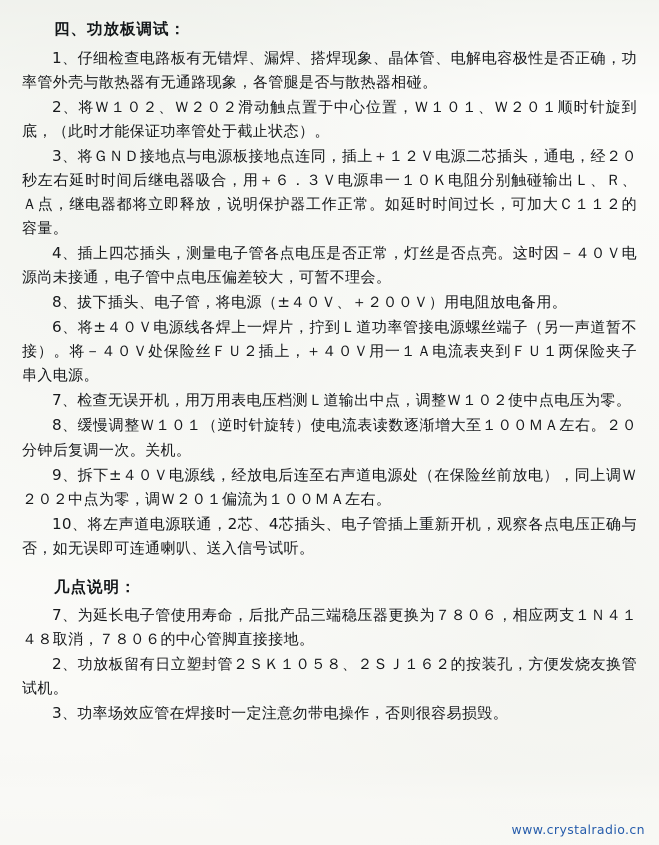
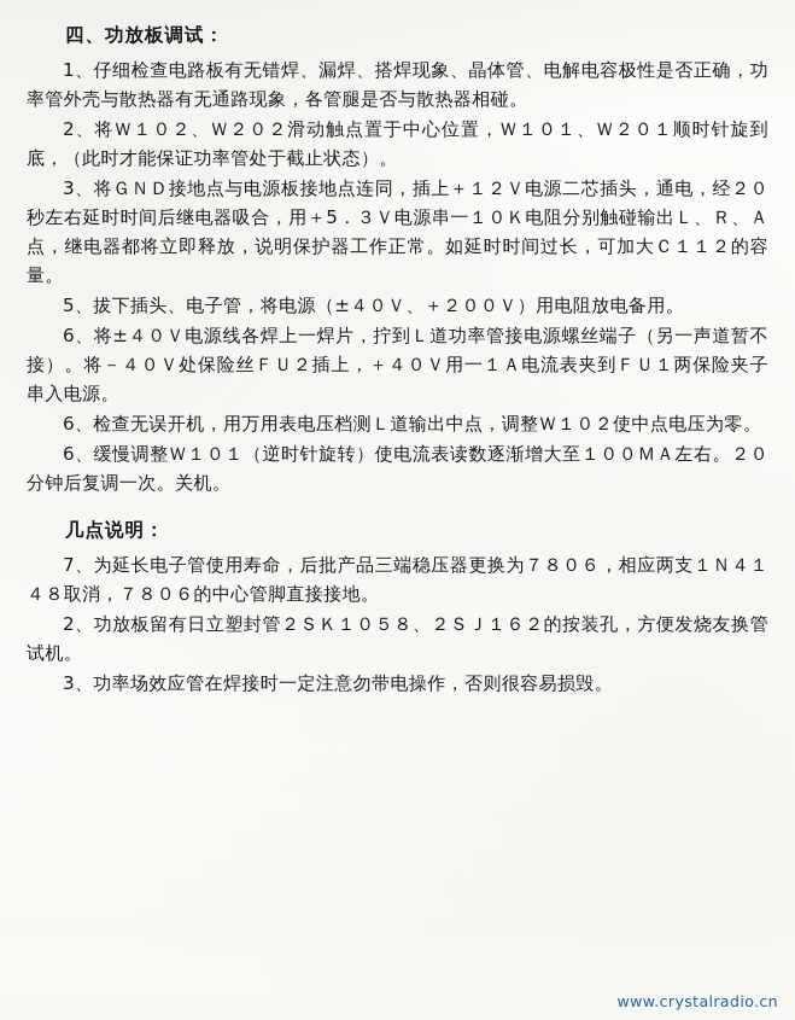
  四、功放板调试：
  1、仔细检查电路板有无错焊、漏焊、搭焊现象、晶体管、电解电容极性是否正确，功率管外壳与散热器有无通路现象，各管腿是否与散热器相碰。
  2、将Ｗ１０２、Ｗ２０２滑动触点置于中心位置，Ｗ１０１、Ｗ２０１顺时针旋到底，（此时才能保证功率管处于截止状态）。
- 3、将ＧＮＤ接地点与电源板接地点连同，插上＋１２Ｖ电源二芯插头，通电，经２０秒左右延时时间后继电器吸合，用＋６．３Ｖ电源串一１０Ｋ电阻分别触碰输出Ｌ、Ｒ、Ａ点，继电器都将立即释放，说明保护器工作正常。如延时时间过长，可加大Ｃ１１２的容量。
+ 3、将ＧＮＤ接地点与电源板接地点连同，插上＋１２Ｖ电源二芯插头，通电，经２０秒左右延时时间后继电器吸合，用＋5．３Ｖ电源串一１０Ｋ电阻分别触碰输出Ｌ、Ｒ、Ａ点，继电器都将立即释放，说明保护器工作正常。如延时时间过长，可加大Ｃ１１２的容量。
- 4、插上四芯插头，测量电子管各点电压是否正常，灯丝是否点亮。这时因－４０Ｖ电源尚未接通，电子管中点电压偏差较大，可暂不理会。
- 8、拔下插头、电子管，将电源（±４０Ｖ、＋２００Ｖ）用电阻放电备用。
+ 5、拔下插头、电子管，将电源（±４０Ｖ、＋２００Ｖ）用电阻放电备用。
  6、将±４０Ｖ电源线各焊上一焊片，拧到Ｌ道功率管接电源螺丝端子（另一声道暂不接）。将－４０Ｖ处保险丝ＦＵ２插上，＋４０Ｖ用一１Ａ电流表夹到ＦＵ１两保险夹子串入电源。
- 7、检查无误开机，用万用表电压档测Ｌ道输出中点，调整Ｗ１０２使中点电压为零。
+ 6、检查无误开机，用万用表电压档测Ｌ道输出中点，调整Ｗ１０２使中点电压为零。
- 8、缓慢调整Ｗ１０１（逆时针旋转）使电流表读数逐渐增大至１００ＭＡ左右。２０分钟后复调一次。关机。
+ 6、缓慢调整Ｗ１０１（逆时针旋转）使电流表读数逐渐增大至１００ＭＡ左右。２０分钟后复调一次。关机。
- 9、拆下±４０Ｖ电源线，经放电后连至右声道电源处（在保险丝前放电），同上调Ｗ２０２中点为零，调Ｗ２０１偏流为１００ＭＡ左右。
- 10、将左声道电源联通，2芯、4芯插头、电子管插上重新开机，观察各点电压正确与否，如无误即可连通喇叭、送入信号试听。
  几点说明：
  7、为延长电子管使用寿命，后批产品三端稳压器更换为７８０６，相应两支１Ｎ４１４８取消，７８０６的中心管脚直接接地。
  2、功放板留有日立塑封管２ＳＫ１０５８、２ＳＪ１６２的按装孔，方便发烧友换管试机。
  3、功率场效应管在焊接时一定注意勿带电操作，否则很容易损毁。
  www.crystalradio.cn
